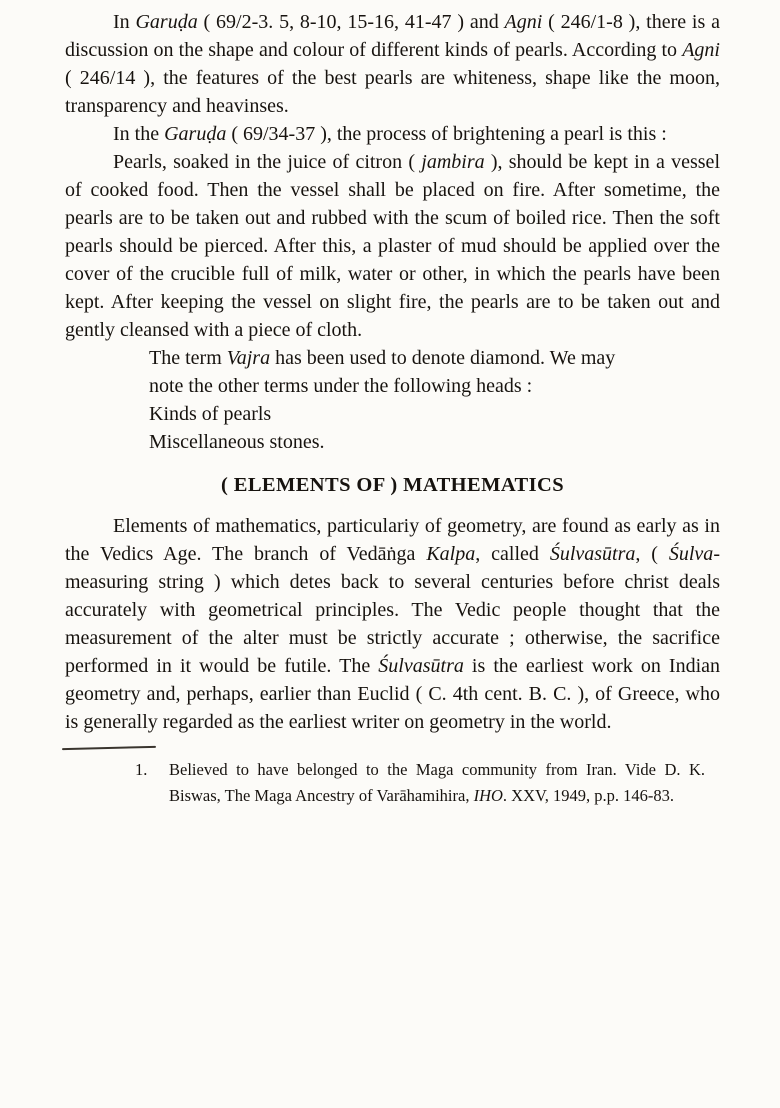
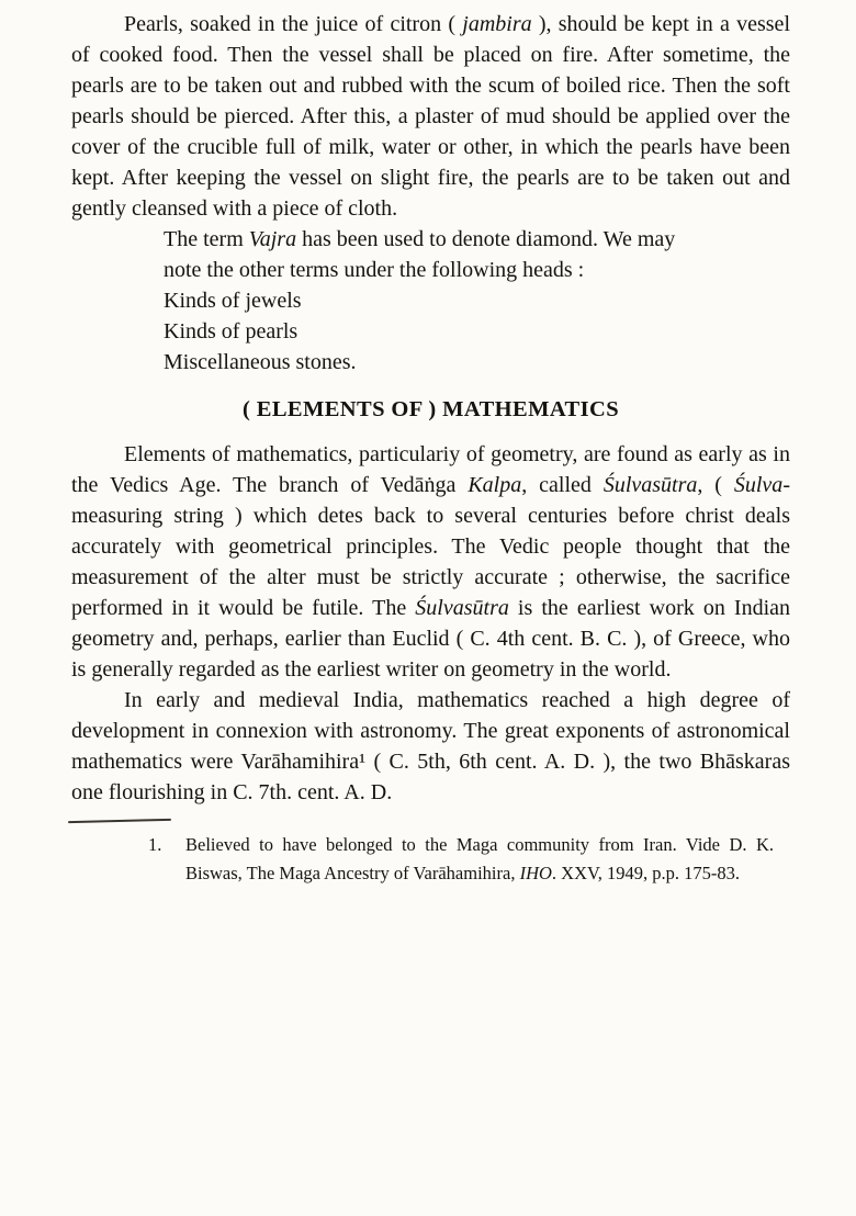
- In Garuḍa ( 69/2-3. 5, 8-10, 15-16, 41-47 ) and Agni ( 246/1-8 ), there is a discussion on the shape and colour of different kinds of pearls. According to Agni ( 246/14 ), the features of the best pearls are whiteness, shape like the moon, transparency and heavinses.
- In the Garuḍa ( 69/34-37 ), the process of brightening a pearl is this :
  Pearls, soaked in the juice of citron ( jambira ), should be kept in a vessel of cooked food. Then the vessel shall be placed on fire. After sometime, the pearls are to be taken out and rubbed with the scum of boiled rice. Then the soft pearls should be pierced. After this, a plaster of mud should be applied over the cover of the crucible full of milk, water or other, in which the pearls have been kept. After keeping the vessel on slight fire, the pearls are to be taken out and gently cleansed with a piece of cloth.
  The term Vajra has been used to denote diamond. We may
  note the other terms under the following heads :
+ Kinds of jewels
  Kinds of pearls
  Miscellaneous stones.
  ( ELEMENTS OF ) MATHEMATICS
  Elements of mathematics, particulariy of geometry, are found as early as in the Vedics Age. The branch of Vedāṅga Kalpa, called Śulvasūtra, ( Śulva-measuring string ) which detes back to several centuries before christ deals accurately with geometrical principles. The Vedic people thought that the measurement of the alter must be strictly accurate ; otherwise, the sacrifice performed in it would be futile. The Śulvasūtra is the earliest work on Indian geometry and, perhaps, earlier than Euclid ( C. 4th cent. B. C. ), of Greece, who is generally regarded as the earliest writer on geometry in the world.
+ In early and medieval India, mathematics reached a high degree of development in connexion with astronomy. The great exponents of astronomical mathematics were Varāhamihira¹ ( C. 5th, 6th cent. A. D. ), the two Bhāskaras one flourishing in C. 7th. cent. A. D.
  1.
- Believed to have belonged to the Maga community from Iran. Vide D. K. Biswas, The Maga Ancestry of Varāhamihira, IHO. XXV, 1949, p.p. 146-83.
+ Believed to have belonged to the Maga community from Iran. Vide D. K. Biswas, The Maga Ancestry of Varāhamihira, IHO. XXV, 1949, p.p. 175-83.
